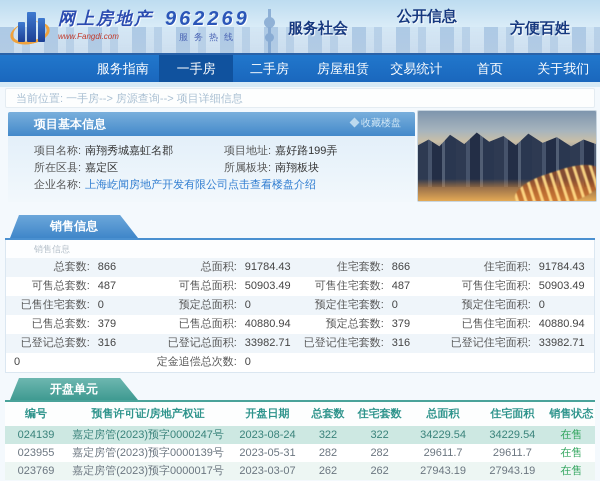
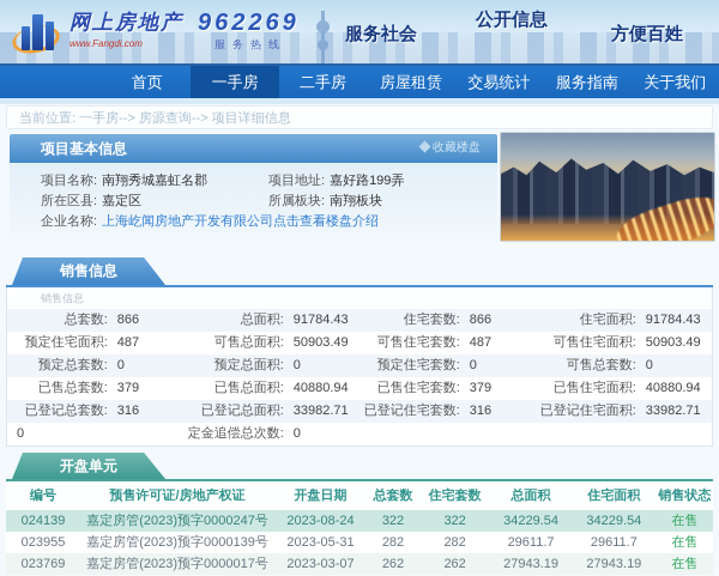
  网上房地产
  www.Fangdi.com
  962269
  服务热线
  服务社会
  公开信息
  方便百姓
- 服务指南
+ 首页
  一手房
  二手房
  房屋租赁
  交易统计
- 首页
+ 服务指南
  关于我们
  当前位置: 一手房--> 房源查询--> 项目详细信息
  项目基本信息
  收藏楼盘
  项目名称:
  南翔秀城嘉虹名郡
  项目地址:
  嘉好路199弄
  所在区县:
  嘉定区
  所属板块:
  南翔板块
  企业名称:
  上海屹闻房地产开发有限公司
  点击查看楼盘介绍
  销售信息
  销售信息
  总套数:
  866
  总面积:
  91784.43
  住宅套数:
  866
  住宅面积:
  91784.43
- 可售总套数:
+ 预定住宅面积:
  487
  可售总面积:
  50903.49
  可售住宅套数:
  487
  可售住宅面积:
  50903.49
- 已售住宅套数:
+ 预定总套数:
  0
  预定总面积:
  0
  预定住宅套数:
  0
- 预定住宅面积:
+ 可售总套数:
  0
  已售总套数:
  379
  已售总面积:
  40880.94
- 预定总套数:
+ 已售住宅套数:
  379
  已售住宅面积:
  40880.94
  已登记总套数:
  316
  已登记总面积:
  33982.71
  已登记住宅套数:
  316
  已登记住宅面积:
  33982.71
  0
  定金追偿总次数:
  0
  开盘单元
  编号
  预售许可证/房地产权证
  开盘日期
  总套数
  住宅套数
  总面积
  住宅面积
  销售状态
  024139
  嘉定房管(2023)预字0000247号
  2023-08-24
  322
  322
  34229.54
  34229.54
  在售
  023955
  嘉定房管(2023)预字0000139号
  2023-05-31
  282
  282
  29611.7
  29611.7
  在售
  023769
  嘉定房管(2023)预字0000017号
  2023-03-07
  262
  262
  27943.19
  27943.19
  在售
